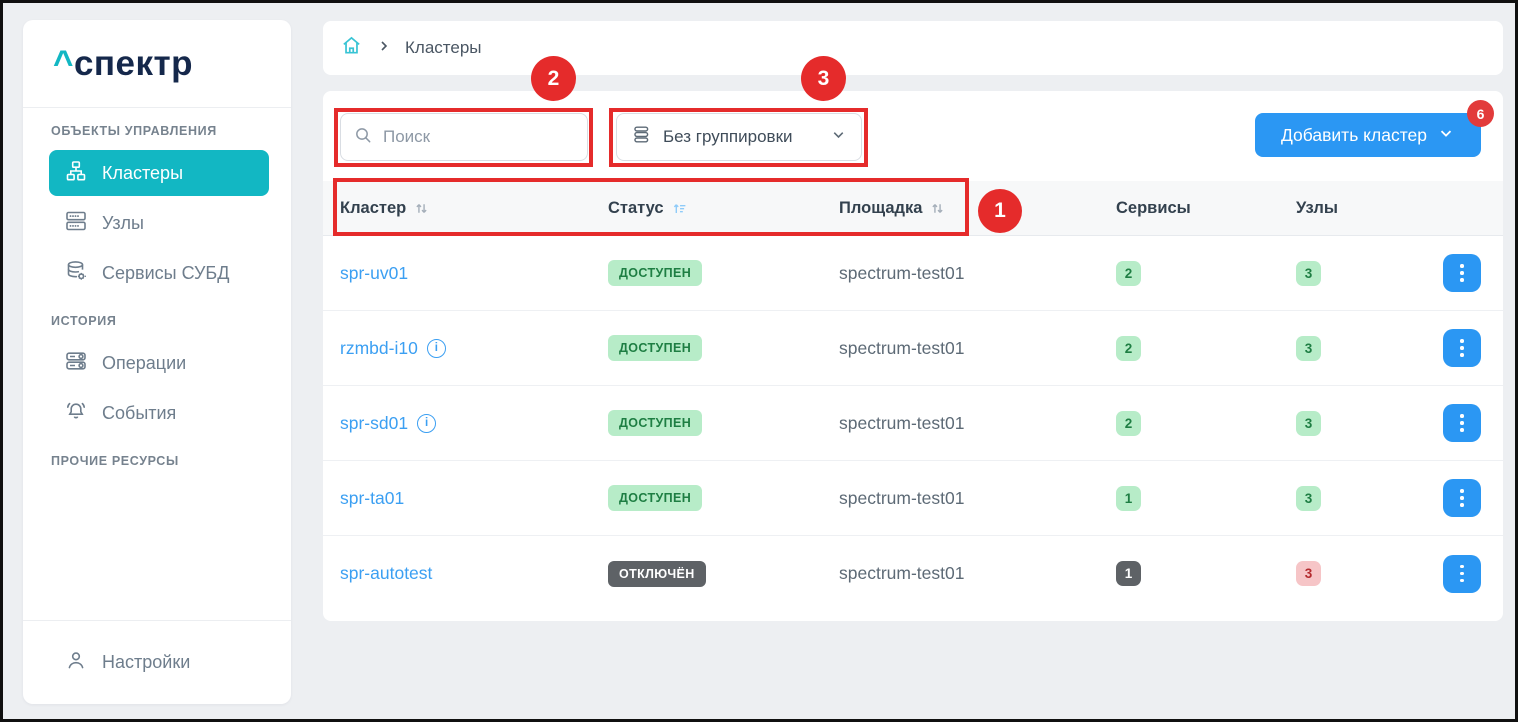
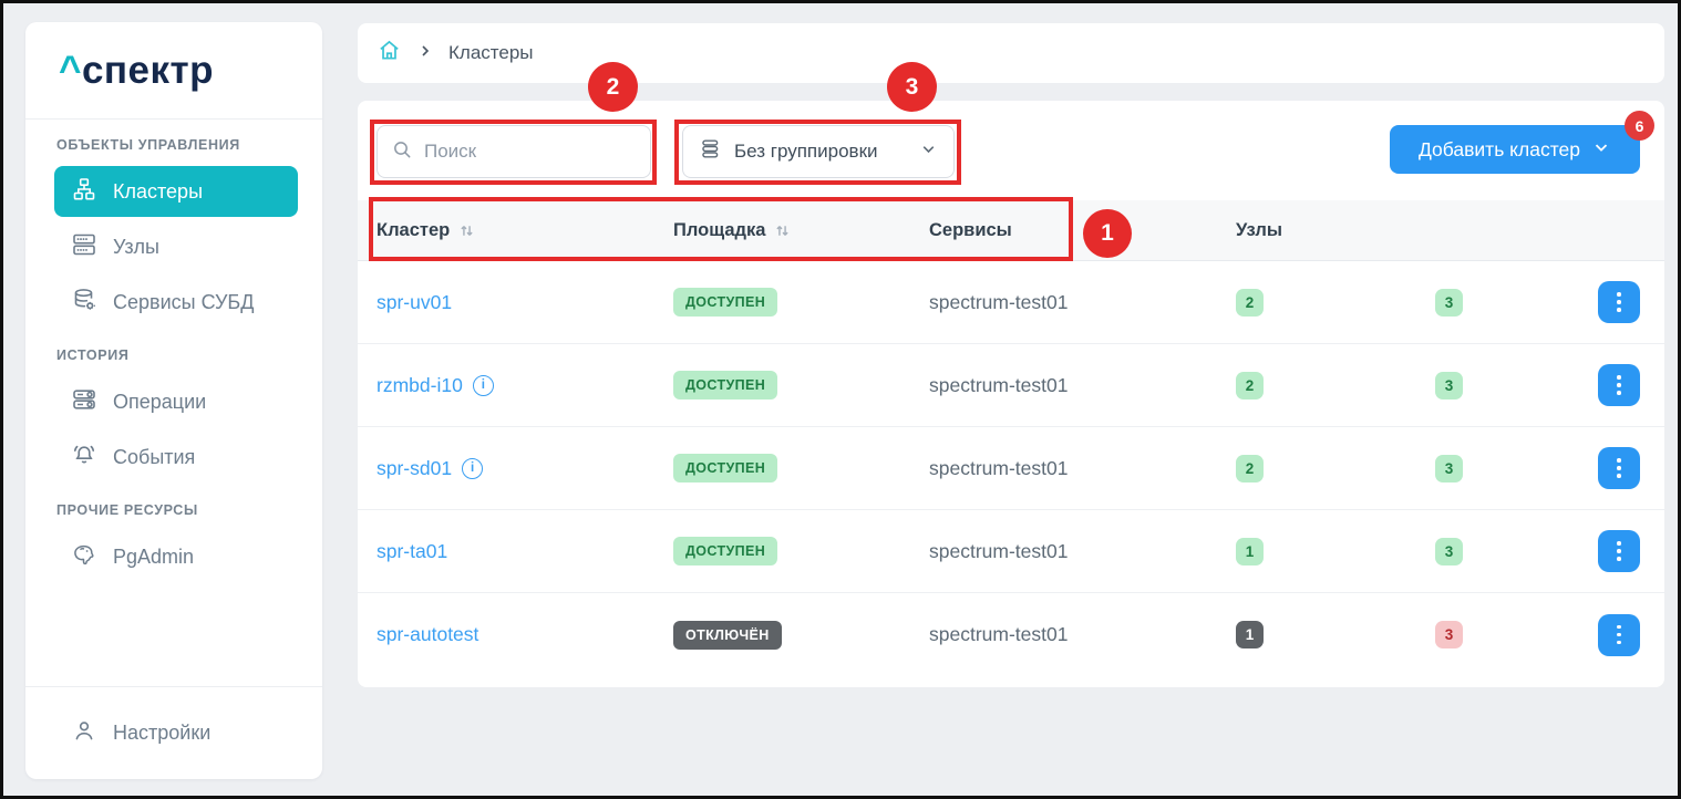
  ^спектр
  ОБЪЕКТЫ УПРАВЛЕНИЯ
  Кластеры
  Узлы
  Сервисы СУБД
  ИСТОРИЯ
  Операции
  События
  ПРОЧИЕ РЕСУРСЫ
+ PgAdmin
  Настройки
  Кластеры
  Поиск
  Без группировки
  Добавить кластер
  6
  Кластер
- Статус
  Площадка
  Сервисы
  Узлы
  spr-uv01
  ДОСТУПЕН
  spectrum-test01
  2
  3
  rzmbd-i10
  i
  ДОСТУПЕН
  spectrum-test01
  2
  3
  spr-sd01
  i
  ДОСТУПЕН
  spectrum-test01
  2
  3
  spr-ta01
  ДОСТУПЕН
  spectrum-test01
  1
  3
  spr-autotest
  ОТКЛЮЧЁН
  spectrum-test01
  1
  3
  1
  2
  3
